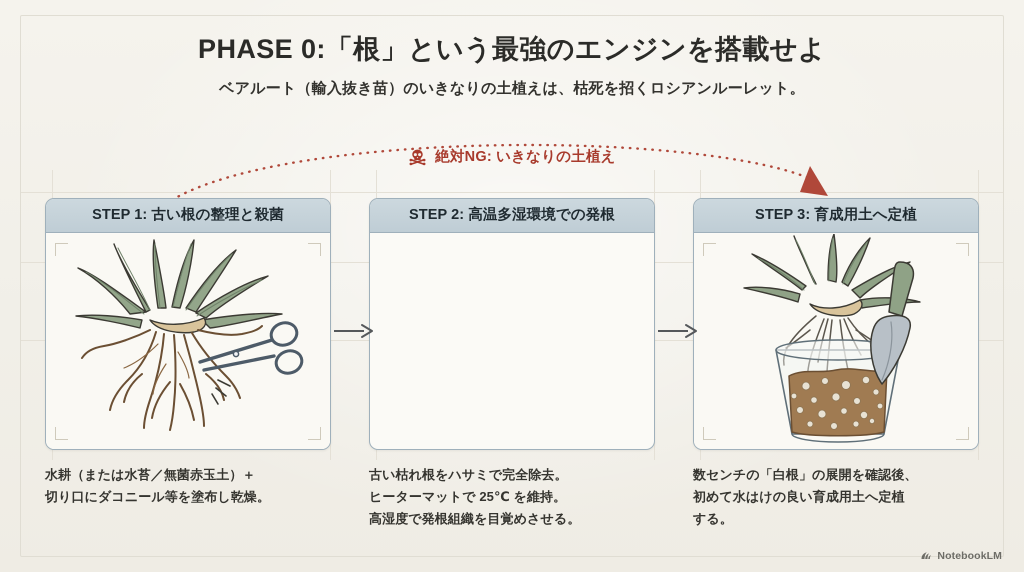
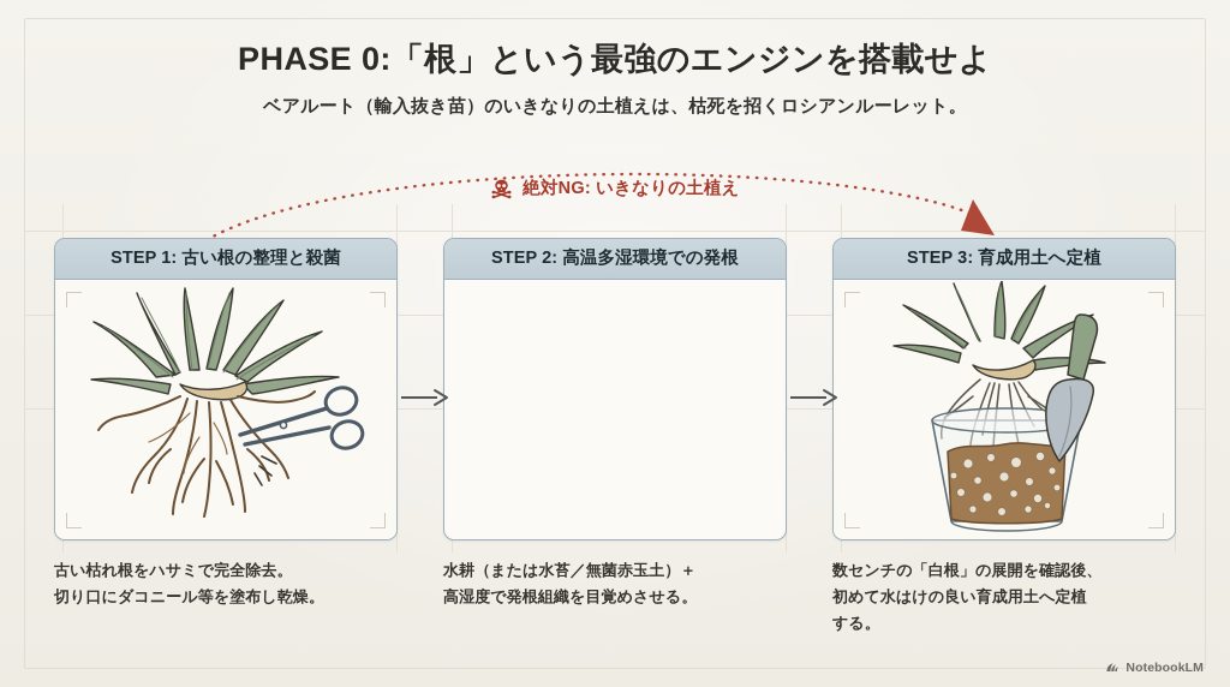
  PHASE 0:「根」という最強のエンジンを搭載せよ
  ベアルート（輸入抜き苗）のいきなりの土植えは、枯死を招くロシアンルーレット。
  絶対NG: いきなりの土植え
  STEP 1: 古い根の整理と殺菌
- 水耕（または水苔／無菌赤玉土）＋
+ 古い枯れ根をハサミで完全除去。
  切り口にダコニール等を塗布し乾燥。
  STEP 2: 高温多湿環境での発根
- 古い枯れ根をハサミで完全除去。
+ 水耕（または水苔／無菌赤玉土）＋
- ヒーターマットで 25℃ を維持。
  高湿度で発根組織を目覚めさせる。
  STEP 3: 育成用土へ定植
  数センチの「白根」の展開を確認後、
  初めて水はけの良い育成用土へ定植
  する。
  NotebookLM
